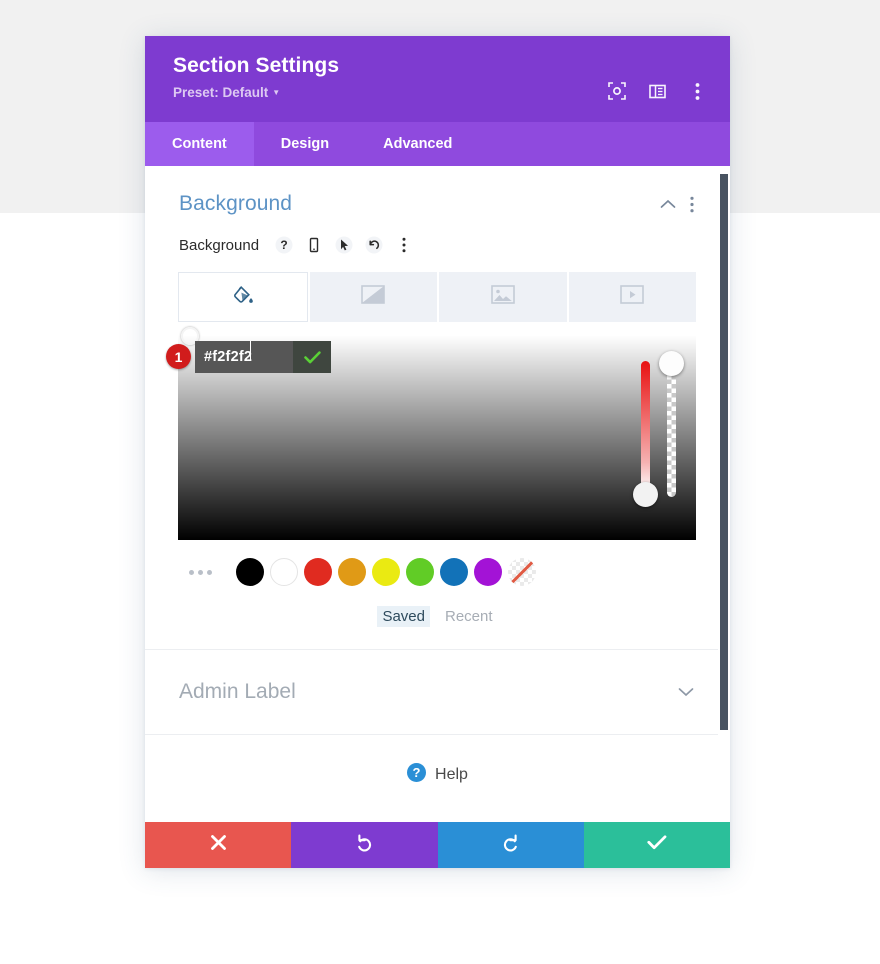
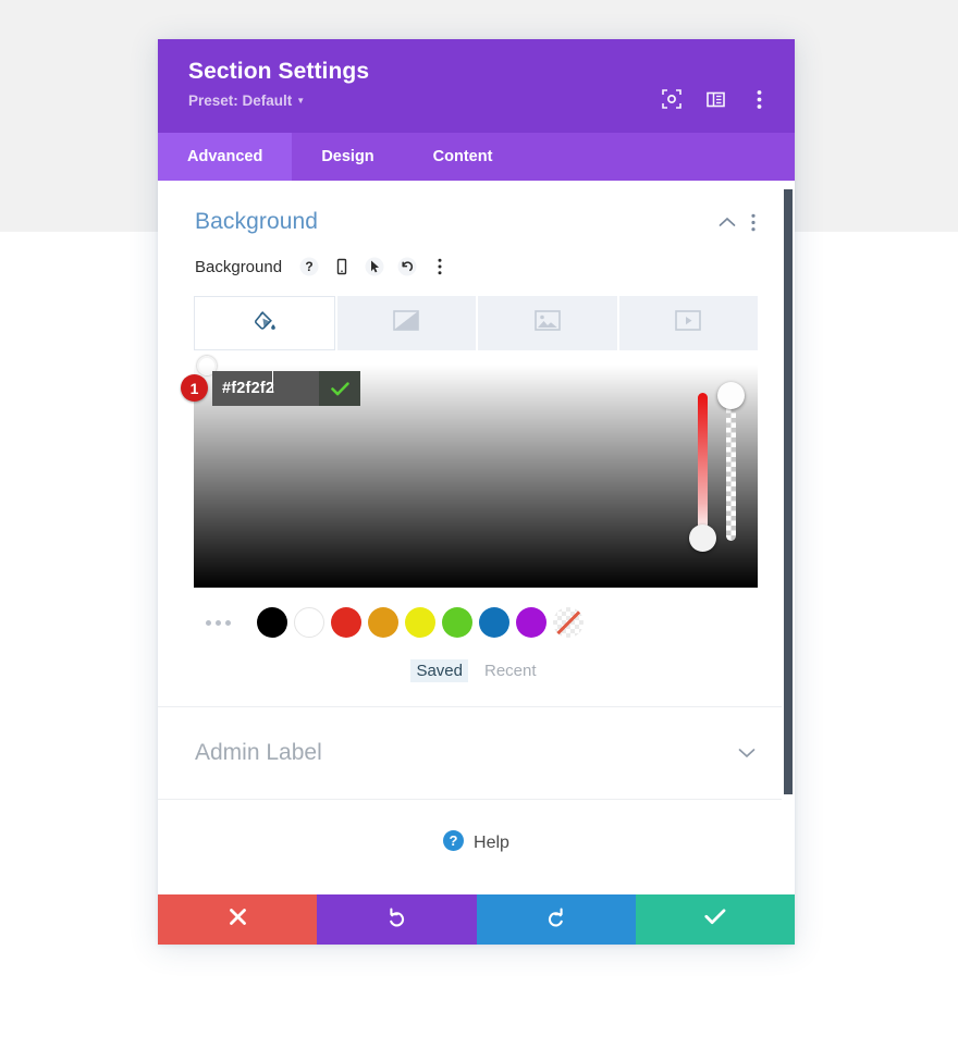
  Section Settings
  Preset: Default ▼
- Content
+ Advanced
  Design
- Advanced
+ Content
  Background
  Background
  ?
  1
  #f2f2f2
  Saved
  Recent
  Admin Label
  ?
  Help
